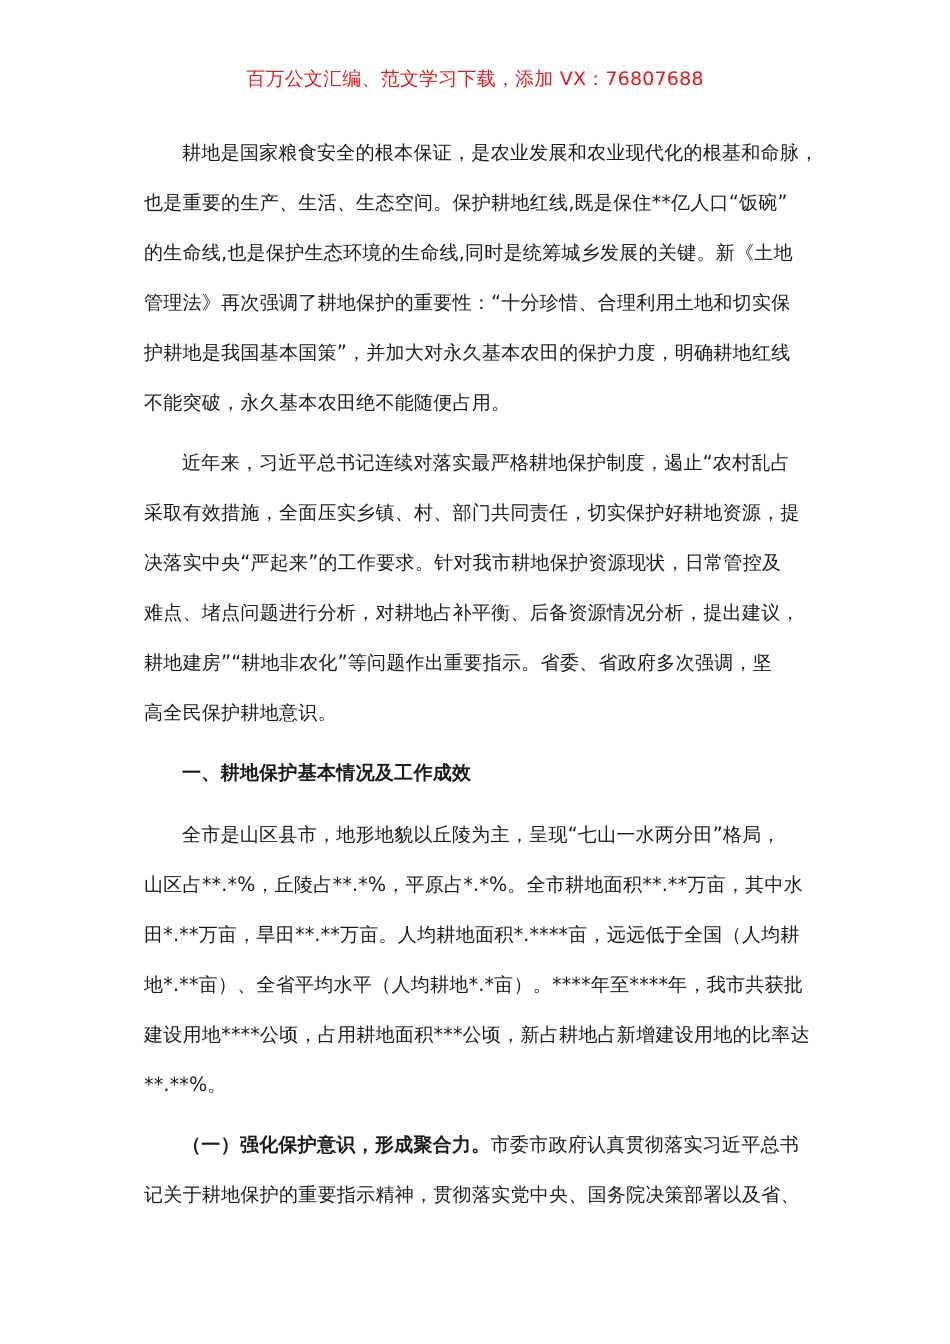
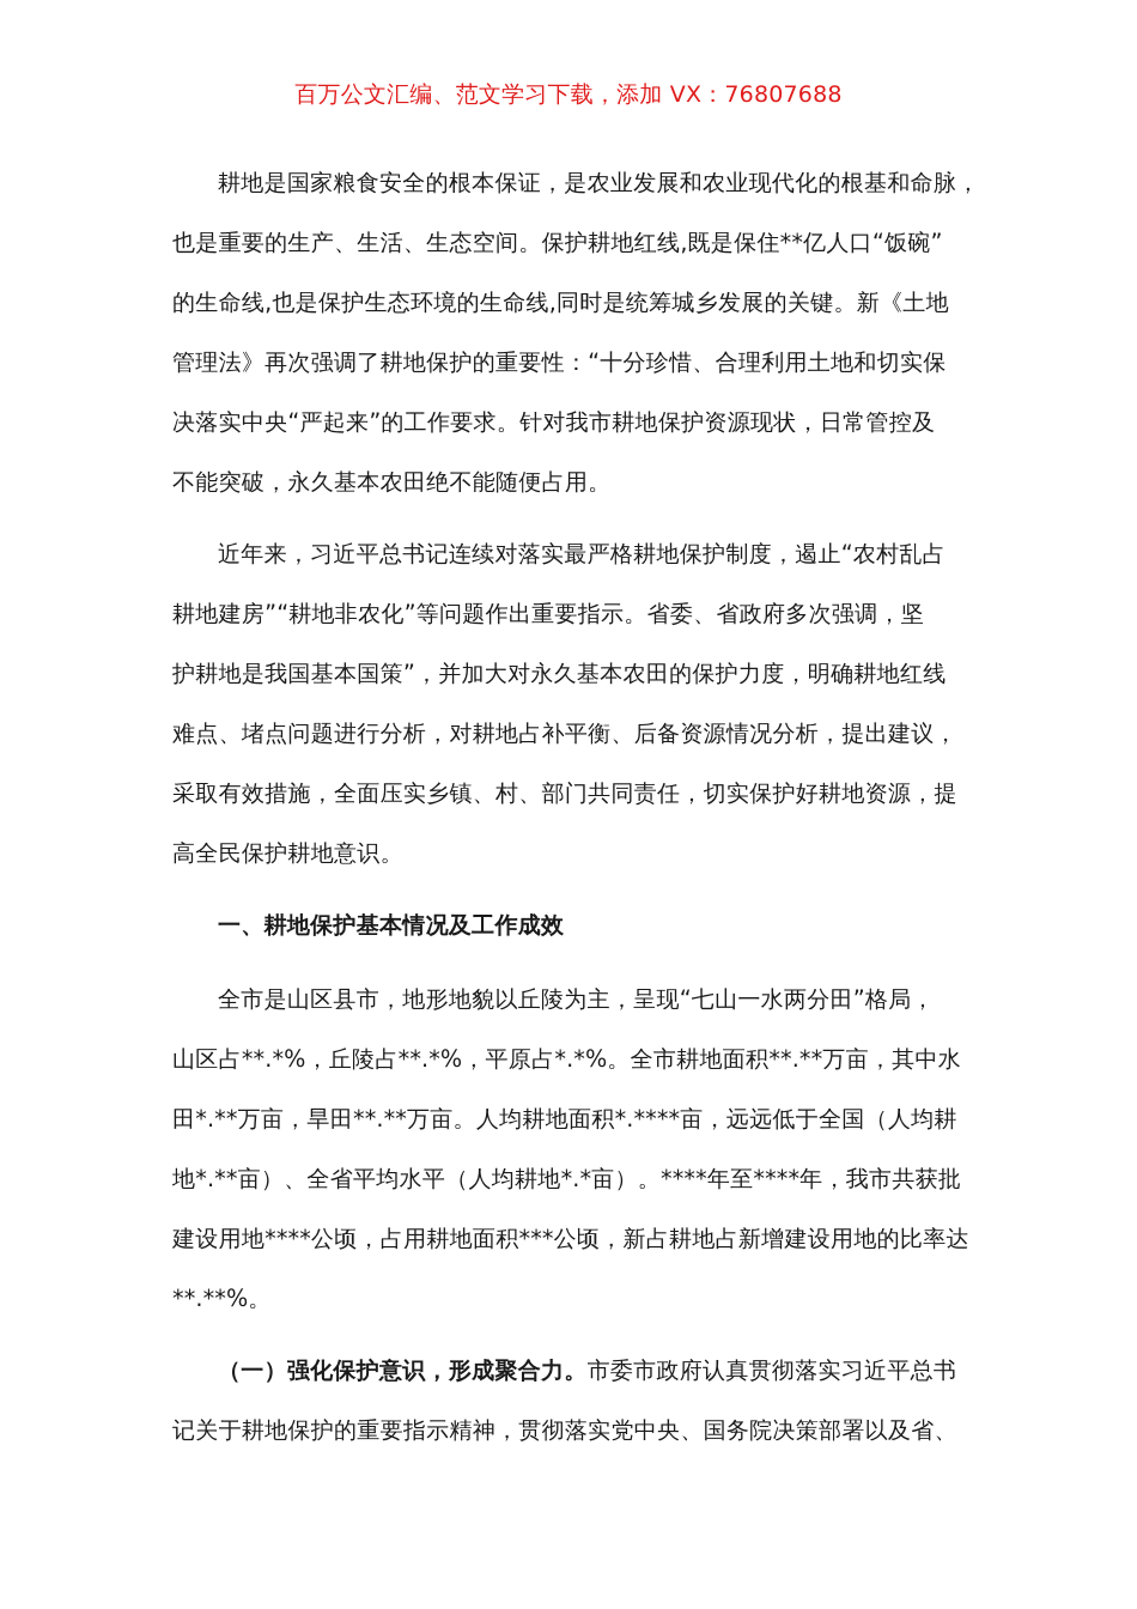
  百万公文汇编、范文学习下载，添加 VX：76807688
  耕地是国家粮食安全的根本保证，是农业发展和农业现代化的根基和命脉，
  也是重要的生产、生活、生态空间。保护耕地红线,既是保住**亿人口“饭碗”
  的生命线,也是保护生态环境的生命线,同时是统筹城乡发展的关键。新《土地
  管理法》再次强调了耕地保护的重要性：“十分珍惜、合理利用土地和切实保
- 护耕地是我国基本国策”，并加大对永久基本农田的保护力度，明确耕地红线
+ 决落实中央“严起来”的工作要求。针对我市耕地保护资源现状，日常管控及
  不能突破，永久基本农田绝不能随便占用。
  近年来，习近平总书记连续对落实最严格耕地保护制度，遏止“农村乱占
- 采取有效措施，全面压实乡镇、村、部门共同责任，切实保护好耕地资源，提
+ 耕地建房”“耕地非农化”等问题作出重要指示。省委、省政府多次强调，坚
- 决落实中央“严起来”的工作要求。针对我市耕地保护资源现状，日常管控及
+ 护耕地是我国基本国策”，并加大对永久基本农田的保护力度，明确耕地红线
  难点、堵点问题进行分析，对耕地占补平衡、后备资源情况分析，提出建议，
- 耕地建房”“耕地非农化”等问题作出重要指示。省委、省政府多次强调，坚
+ 采取有效措施，全面压实乡镇、村、部门共同责任，切实保护好耕地资源，提
  高全民保护耕地意识。
  全市是山区县市，地形地貌以丘陵为主，呈现“七山一水两分田”格局，
  山区占**.*%，丘陵占**.*%，平原占*.*%。全市耕地面积**.**万亩，其中水
  田*.**万亩，旱田**.**万亩。人均耕地面积*.****亩，远远低于全国（人均耕
  地*.**亩）、全省平均水平（人均耕地*.*亩）。****年至****年，我市共获批
  建设用地****公顷，占用耕地面积***公顷，新占耕地占新增建设用地的比率达
  **.**%。
  一、耕地保护基本情况及工作成效
  （一）强化保护意识，形成聚合力。市委市政府认真贯彻落实习近平总书
  记关于耕地保护的重要指示精神，贯彻落实党中央、国务院决策部署以及省、
